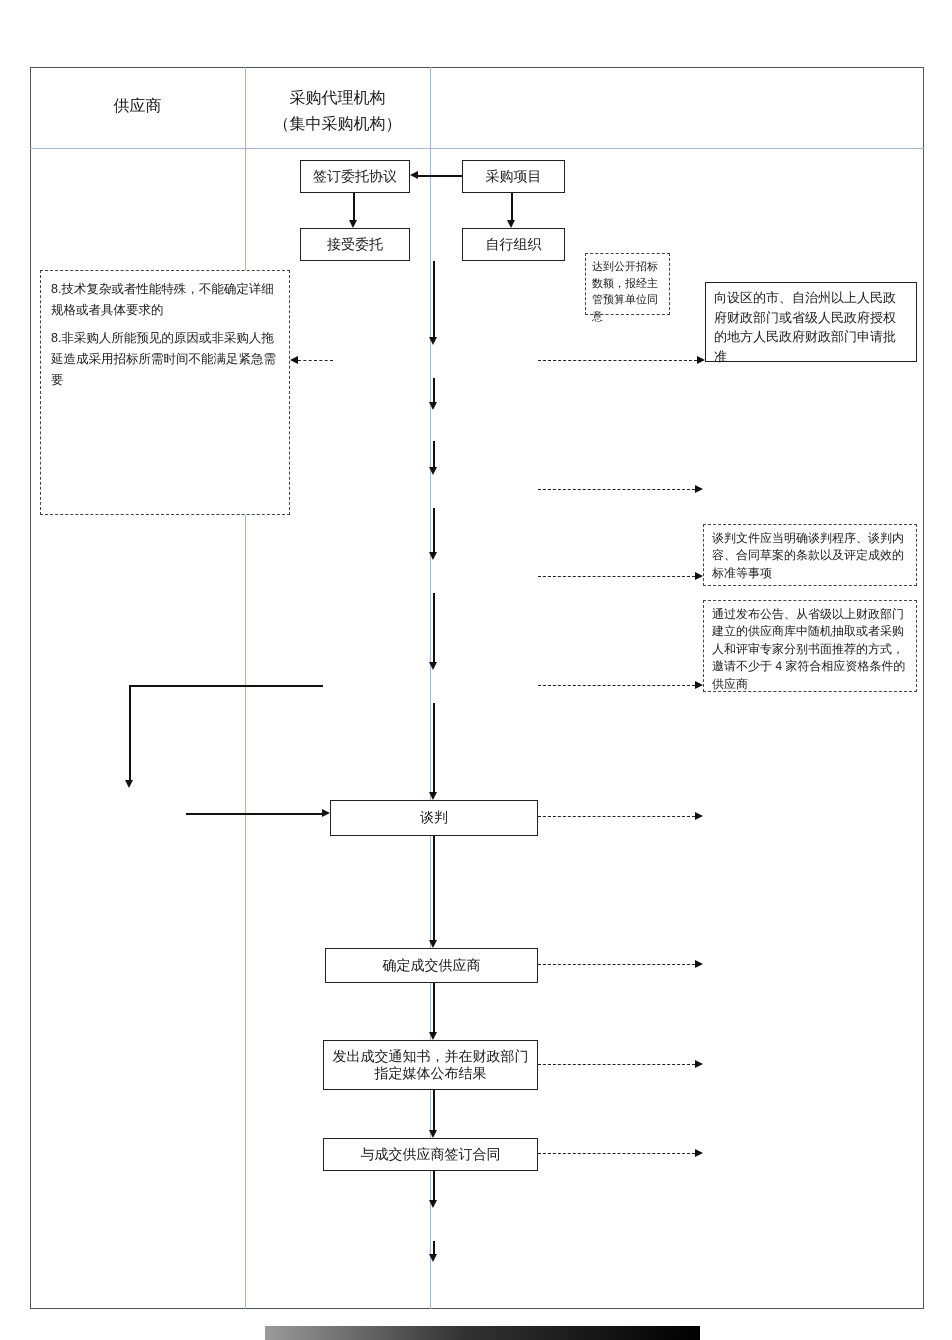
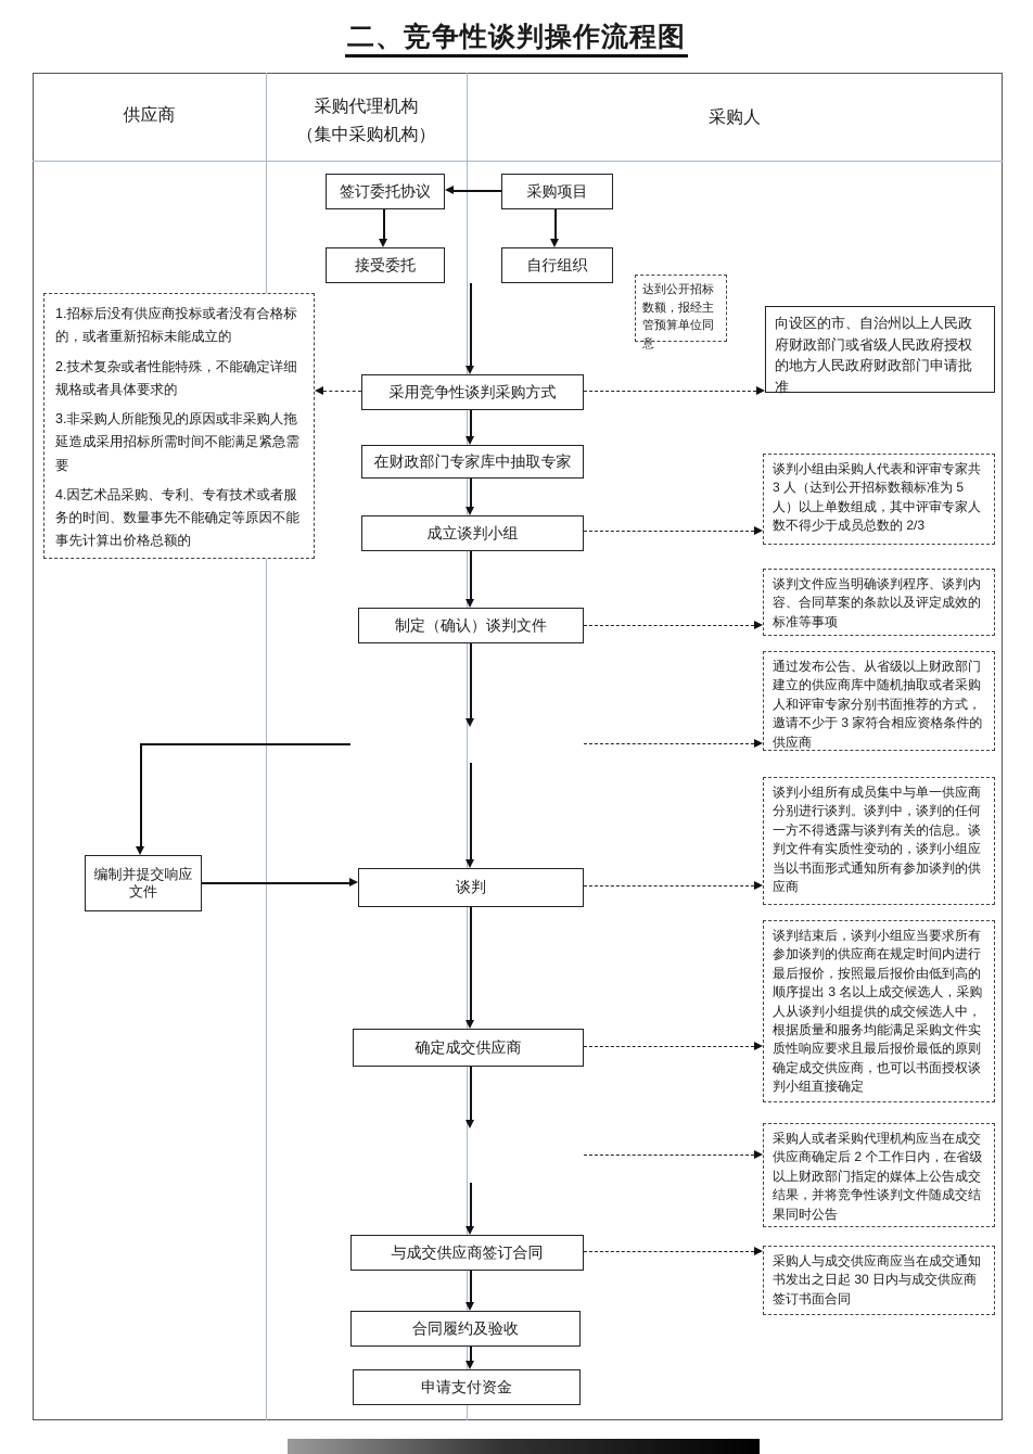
+ 二、竞争性谈判操作流程图
  供应商
  采购代理机构
  （集中采购机构）
+ 采购人
  签订委托协议
  采购项目
  接受委托
  自行组织
+ 采用竞争性谈判采购方式
+ 在财政部门专家库中抽取专家
+ 成立谈判小组
+ 制定（确认）谈判文件
  谈判
  确定成交供应商
- 发出成交通知书，并在财政部门指定媒体公布结果
  与成交供应商签订合同
+ 合同履约及验收
+ 申请支付资金
+ 编制并提交响应文件
  向设区的市、自治州以上人民政府财政部门或省级人民政府授权的地方人民政府财政部门申请批准
+ 1.招标后没有供应商投标或者没有合格标的，或者重新招标未能成立的
- 8.技术复杂或者性能特殊，不能确定详细规格或者具体要求的
+ 2.技术复杂或者性能特殊，不能确定详细规格或者具体要求的
- 8.非采购人所能预见的原因或非采购人拖延造成采用招标所需时间不能满足紧急需要
+ 3.非采购人所能预见的原因或非采购人拖延造成采用招标所需时间不能满足紧急需要
+ 4.因艺术品采购、专利、专有技术或者服务的时间、数量事先不能确定等原因不能事先计算出价格总额的
  达到公开招标数额，报经主管预算单位同意
+ 谈判小组由采购人代表和评审专家共 3 人（达到公开招标数额标准为 5 人）以上单数组成，其中评审专家人数不得少于成员总数的 2/3
  谈判文件应当明确谈判程序、谈判内容、合同草案的条款以及评定成效的标准等事项
- 通过发布公告、从省级以上财政部门建立的供应商库中随机抽取或者采购人和评审专家分别书面推荐的方式，邀请不少于 4 家符合相应资格条件的供应商
+ 通过发布公告、从省级以上财政部门建立的供应商库中随机抽取或者采购人和评审专家分别书面推荐的方式，邀请不少于 3 家符合相应资格条件的供应商
+ 谈判小组所有成员集中与单一供应商分别进行谈判。谈判中，谈判的任何一方不得透露与谈判有关的信息。谈判文件有实质性变动的，谈判小组应当以书面形式通知所有参加谈判的供应商
+ 谈判结束后，谈判小组应当要求所有参加谈判的供应商在规定时间内进行最后报价，按照最后报价由低到高的顺序提出 3 名以上成交候选人，采购人从谈判小组提供的成交候选人中，根据质量和服务均能满足采购文件实质性响应要求且最后报价最低的原则确定成交供应商，也可以书面授权谈判小组直接确定
+ 采购人或者采购代理机构应当在成交供应商确定后 2 个工作日内，在省级以上财政部门指定的媒体上公告成交结果，并将竞争性谈判文件随成交结果同时公告
+ 采购人与成交供应商应当在成交通知书发出之日起 30 日内与成交供应商签订书面合同
